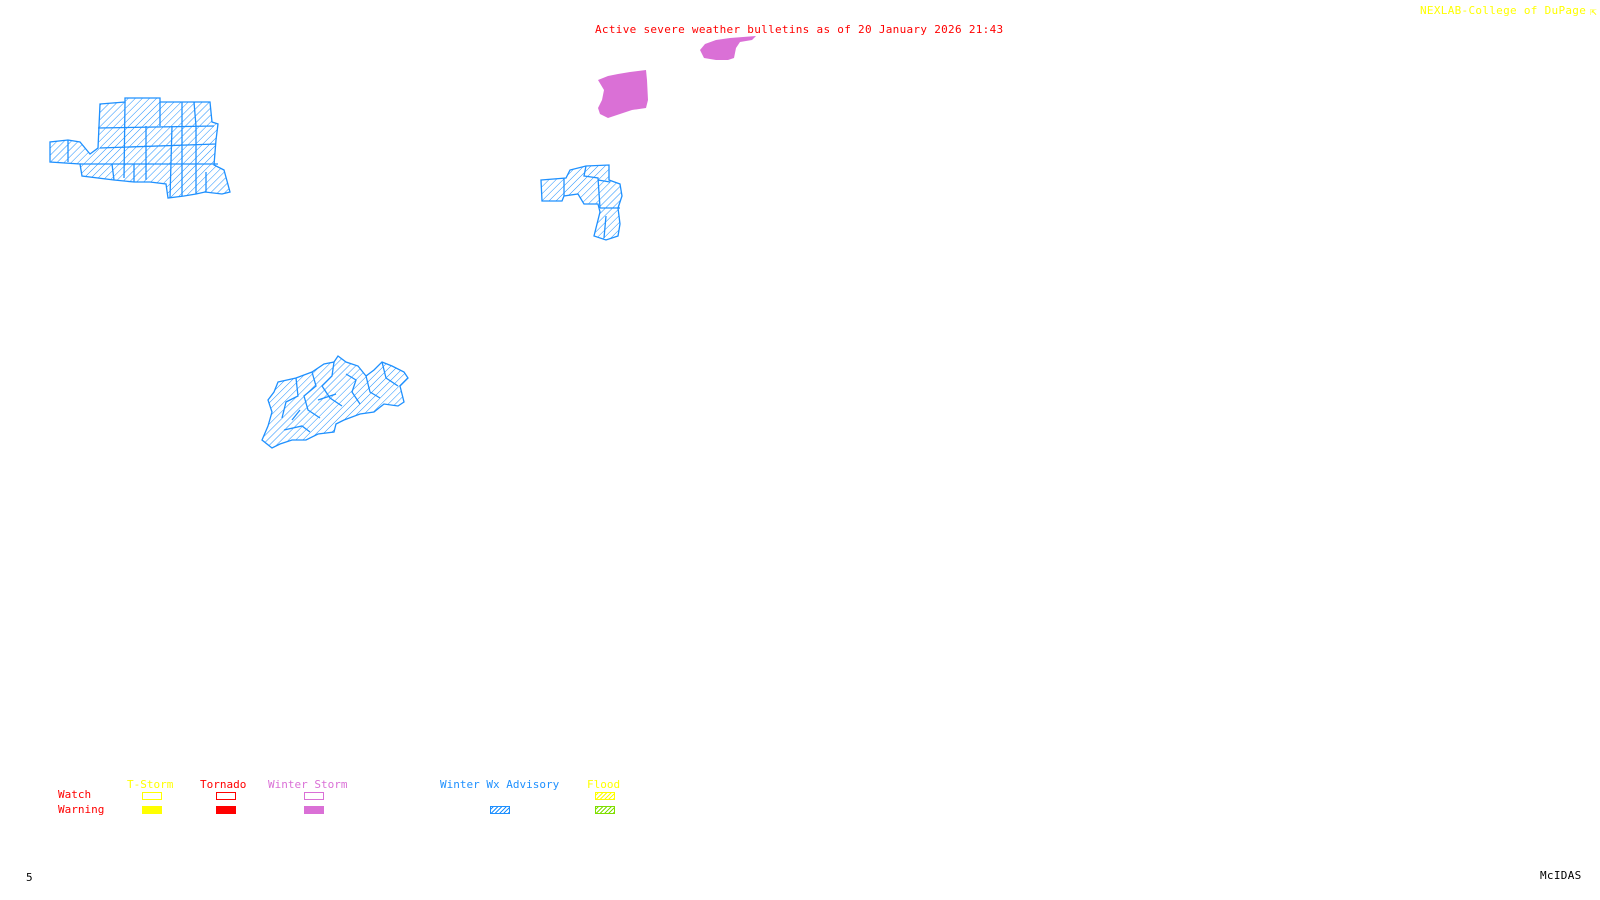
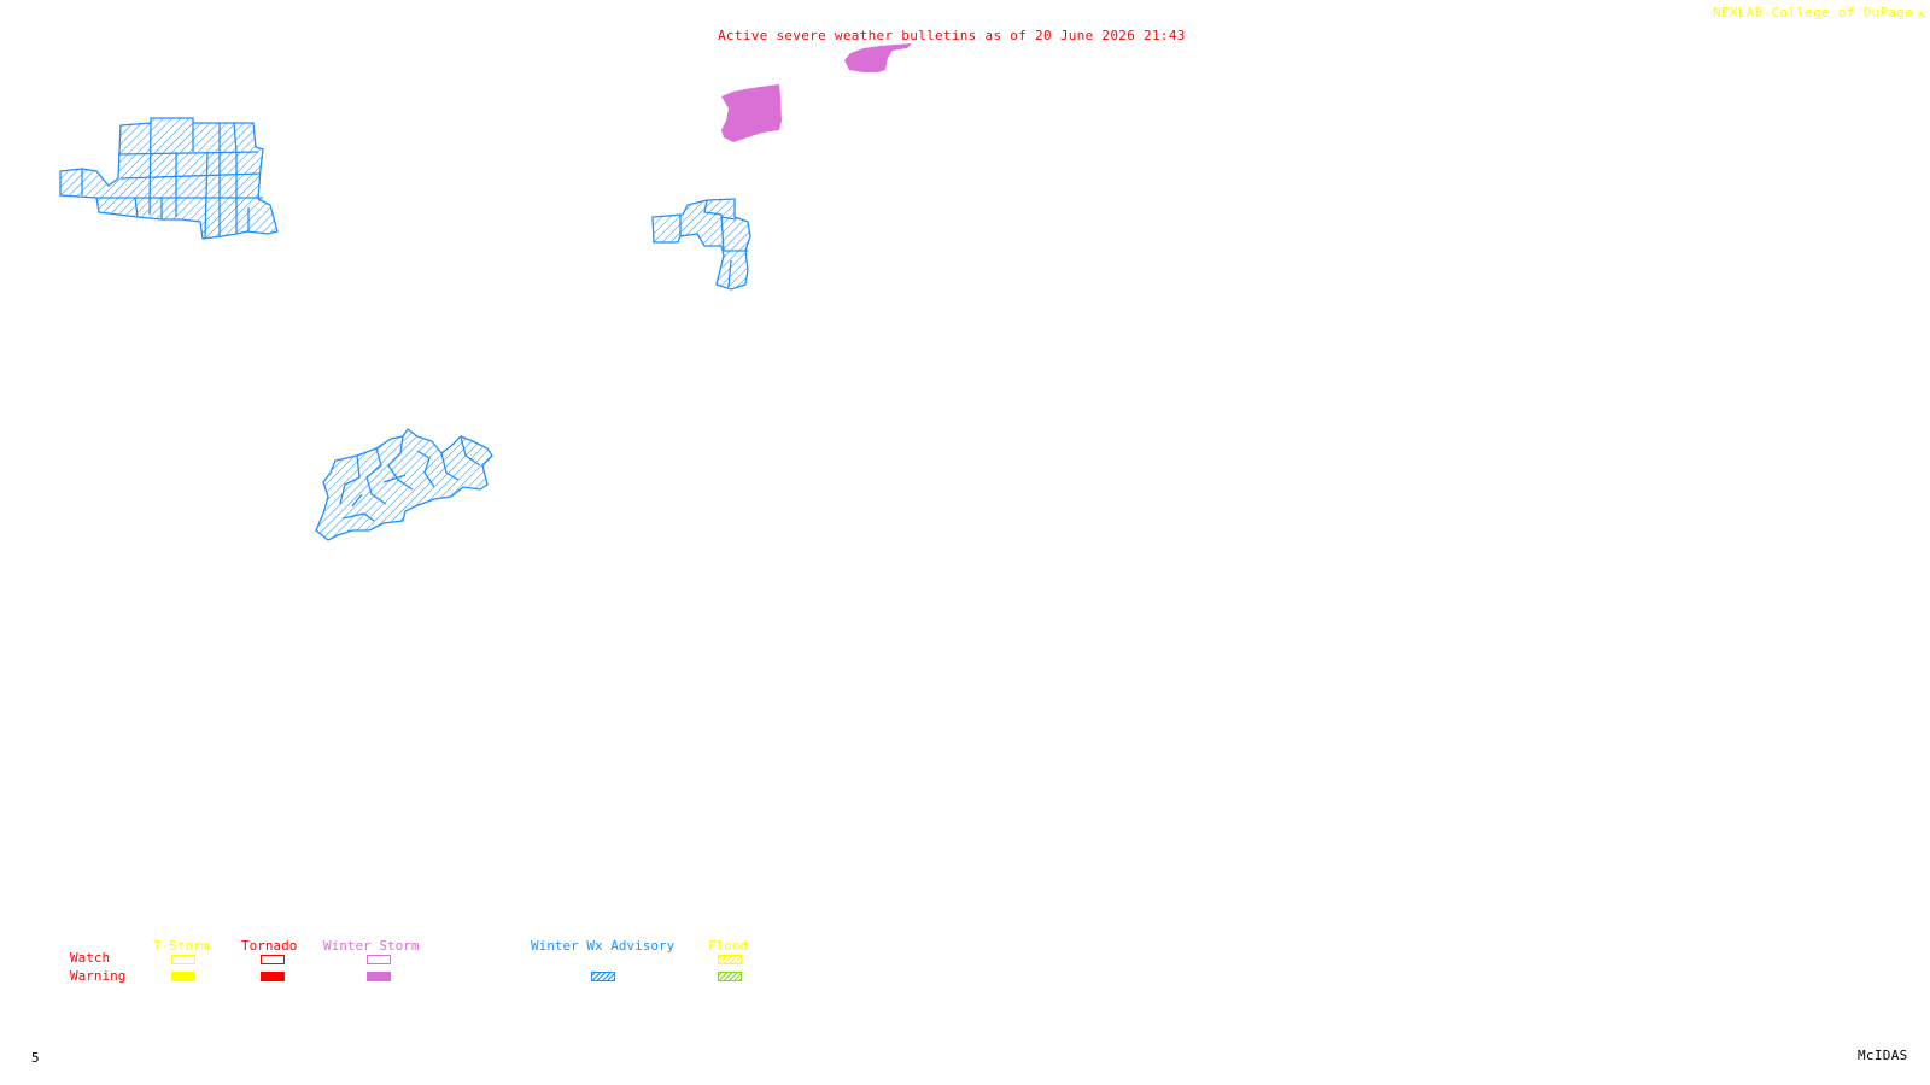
- Active severe weather bulletins as of 20 January 2026 21:43
+ Active severe weather bulletins as of 20 June 2026 21:43
  NEXLAB-College of DuPage
  ⇱
  Watch
  Warning
  T-Storm
  Tornado
  Winter Storm
  Winter Wx Advisory
  Flood
  5
  McIDAS
